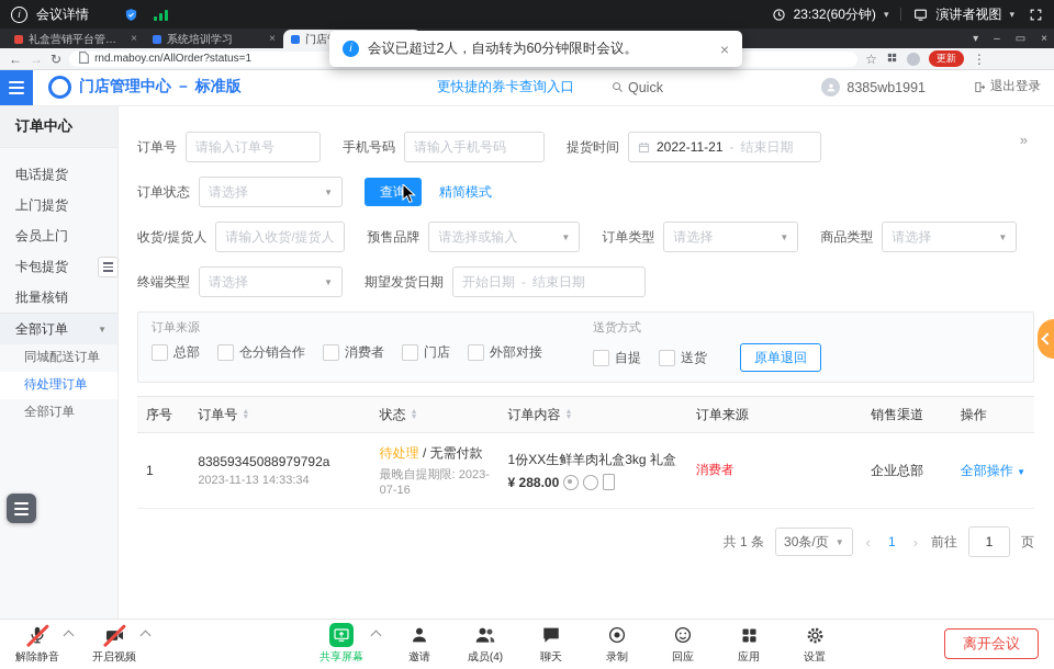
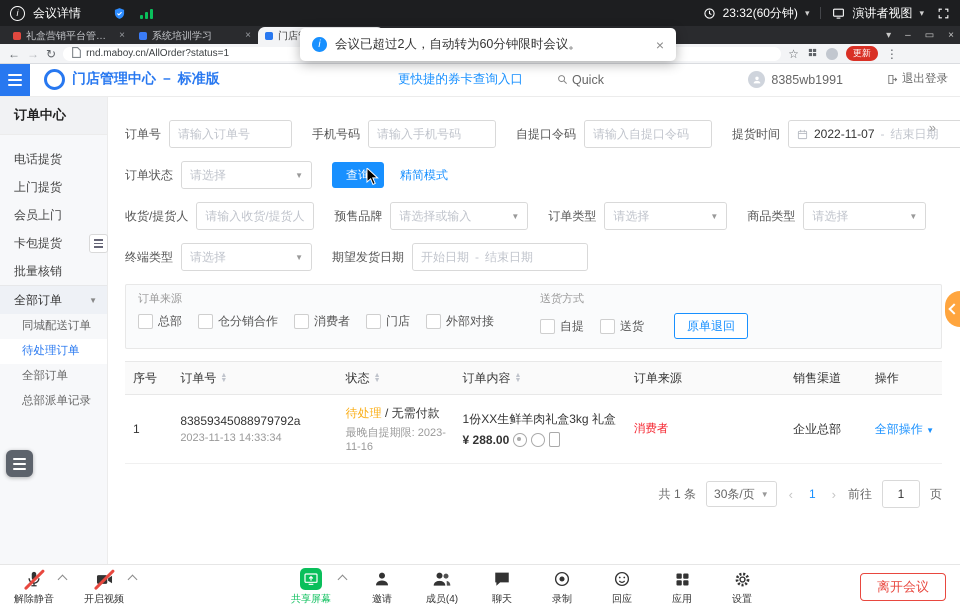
  i
  会议详情
  23:32(60分钟)
  ▾
  演讲者视图
  ▾
  礼盒营销平台管理中
  ×
  系统培训学习
  ×
  ▾
  –
  ▭
  ×
  ←
  →
  ↻
  rnd.maboy.cn/AllOrder?status=1
  ☆
  更新
  ⋮
  i
  会议已超过2人，自动转为60分钟限时会议。
  ×
  门店管理中心 － 标准版
  更快捷的券卡查询入口
  Quick
  8385wb1991
  退出登录
  订单中心
  电话提货
  上门提货
  会员上门
  卡包提货
  批量核销
  全部订单
  ▼
  同城配送订单
  待处理订单
  全部订单
+ 总部派单记录
  »
  订单号
  请输入订单号
  手机号码
  请输入手机号码
+ 自提口令码
+ 请输入自提口令码
  提货时间
- 2022-11-21
+ 2022-11-07
  -
  结束日期
  订单状态
  请选择
  ▼
  查询
  精简模式
  收货/提货人
  请输入收货/提货人
  预售品牌
  请选择或输入
  ▼
  订单类型
  请选择
  ▼
  商品类型
  请选择
  ▼
  终端类型
  请选择
  ▼
  期望发货日期
  开始日期
  -
  结束日期
  订单来源
  总部
  仓分销合作
  消费者
  门店
  外部对接
  送货方式
  自提
  送货
  原单退回
  序号	订单号	状态	订单内容	订单来源	销售渠道	操作
- 1	83859345088979792a 2023-11-13 14:33:34	待处理 / 无需付款 最晚自提期限: 2023-07-16	1份XX生鲜羊肉礼盒3kg 礼盒 ¥ 288.00	消费者	企业总部	全部操作 ▼
+ 1	83859345088979792a 2023-11-13 14:33:34	待处理 / 无需付款 最晚自提期限: 2023-11-16	1份XX生鲜羊肉礼盒3kg 礼盒 ¥ 288.00	消费者	企业总部	全部操作 ▼
  共 1 条
  30条/页
  ▼
  ‹
  1
  ›
  前往
  1
  页
  解除静音
  开启视频
  共享屏幕
  邀请
  成员(4)
  聊天
  录制
  回应
  应用
  设置
  离开会议
